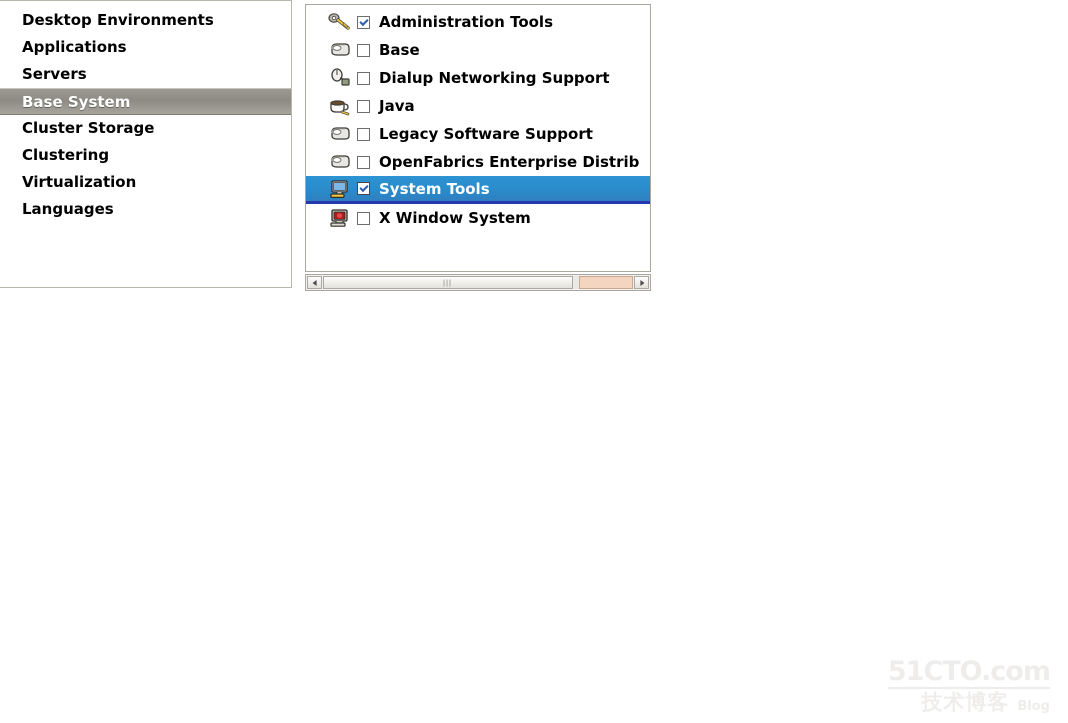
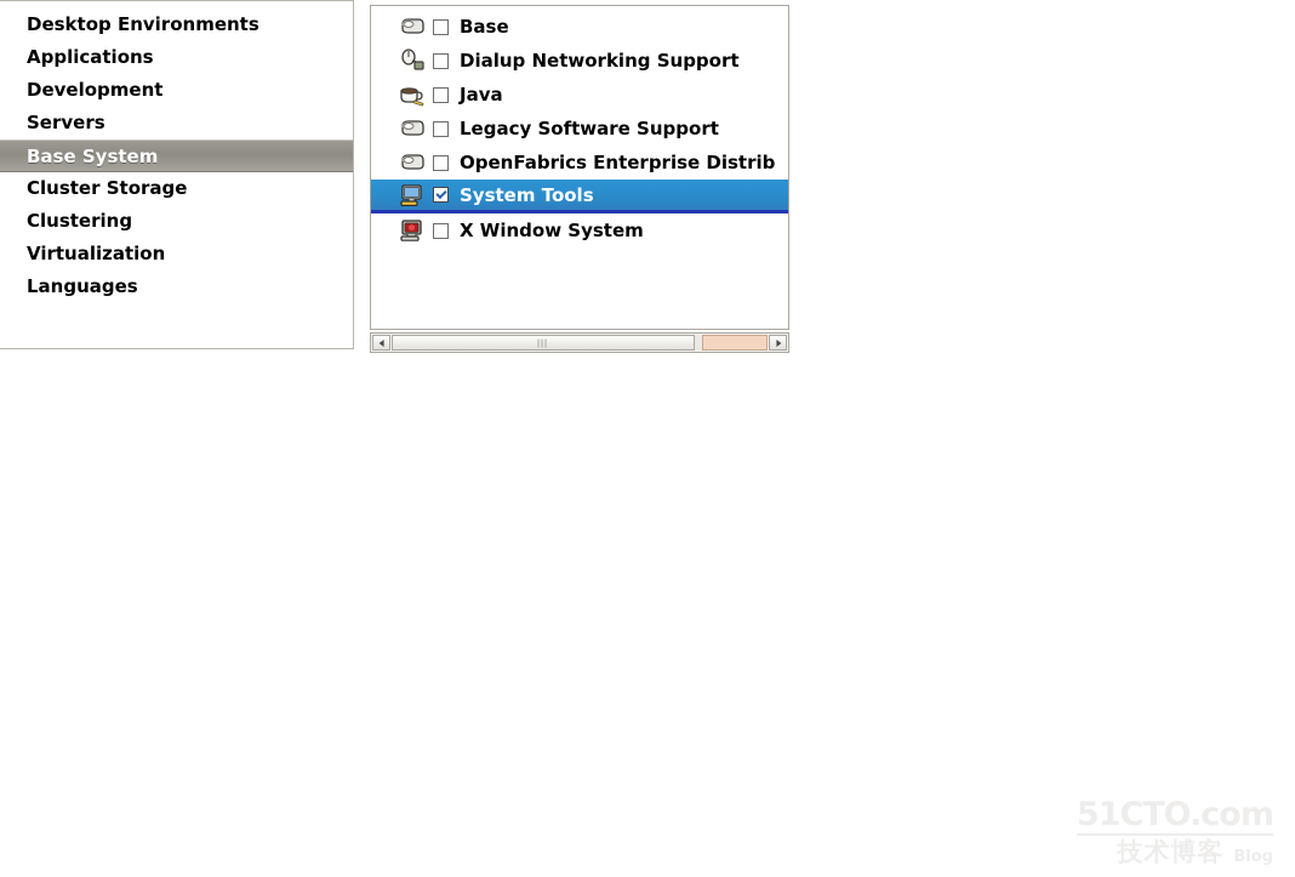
  Desktop Environments
  Applications
+ Development
  Servers
  Base System
  Cluster Storage
  Clustering
  Virtualization
  Languages
- Administration Tools
  Base
  Dialup Networking Support
  Java
  Legacy Software Support
  OpenFabrics Enterprise Distrib
  System Tools
  X Window System
